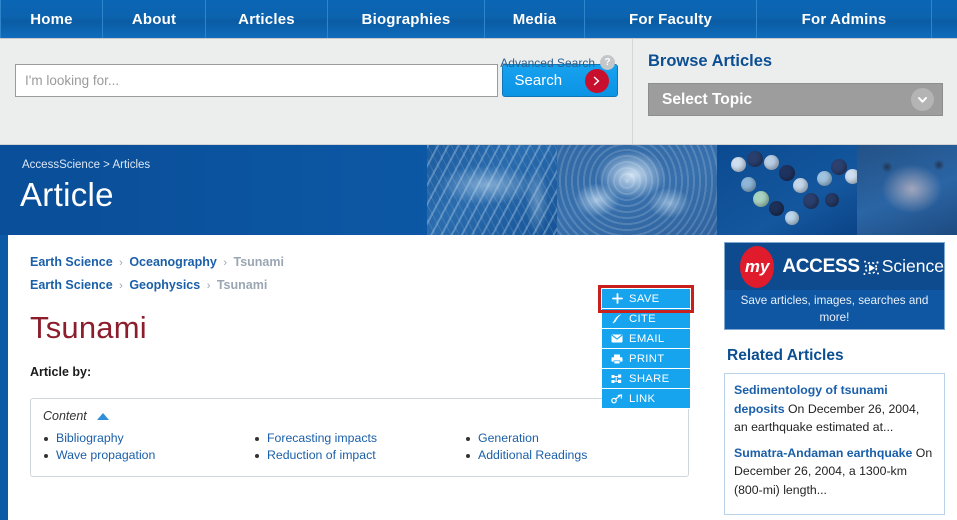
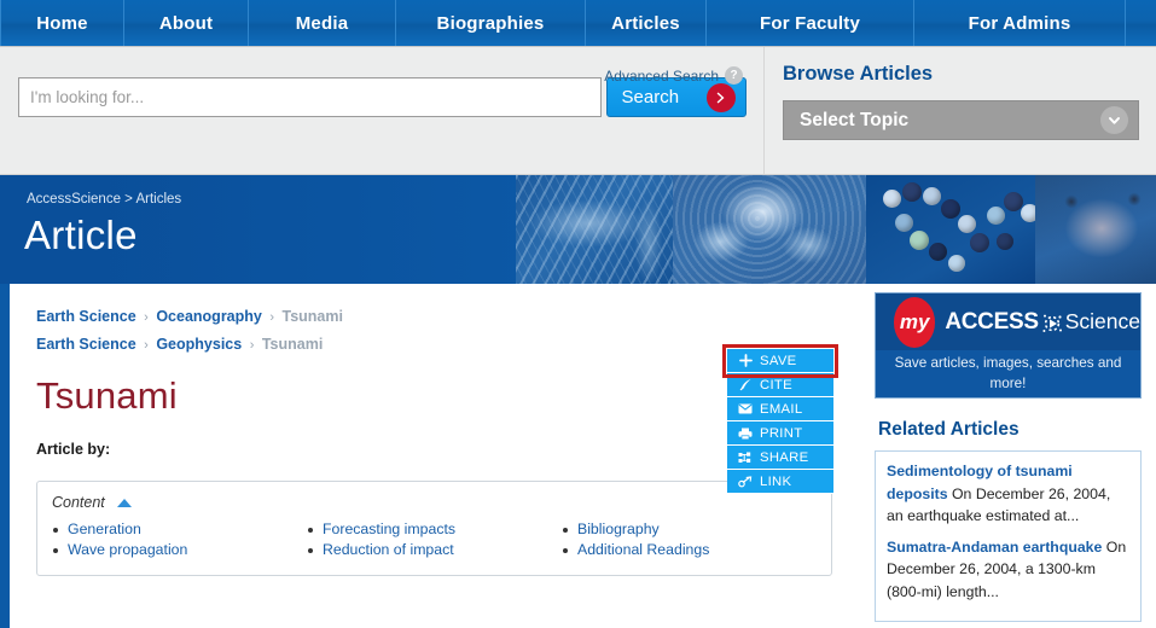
  Home
  About
- Articles
+ Media
  Biographies
- Media
+ Articles
  For Faculty
  For Admins
  Advanced Search
  ?
  I'm looking for...
  Search
  Browse Articles
  Select Topic
  AccessScience > Articles
  Article
  Earth Science › Oceanography › Tsunami
  Earth Science › Geophysics › Tsunami
  Tsunami
  Article by:
  Content
- Bibliography
+ Generation
  Wave propagation
  Forecasting impacts
  Reduction of impact
- Generation
+ Bibliography
  Additional Readings
  SAVE
  CITE
  EMAIL
  PRINT
  SHARE
  LINK
  my
  ACCESS
  Science
  Save articles, images, searches and more!
  Related Articles
  Sedimentology of tsunami deposits On December 26, 2004, an earthquake estimated at...
  Sumatra-Andaman earthquake On December 26, 2004, a 1300-km (800-mi) length...
